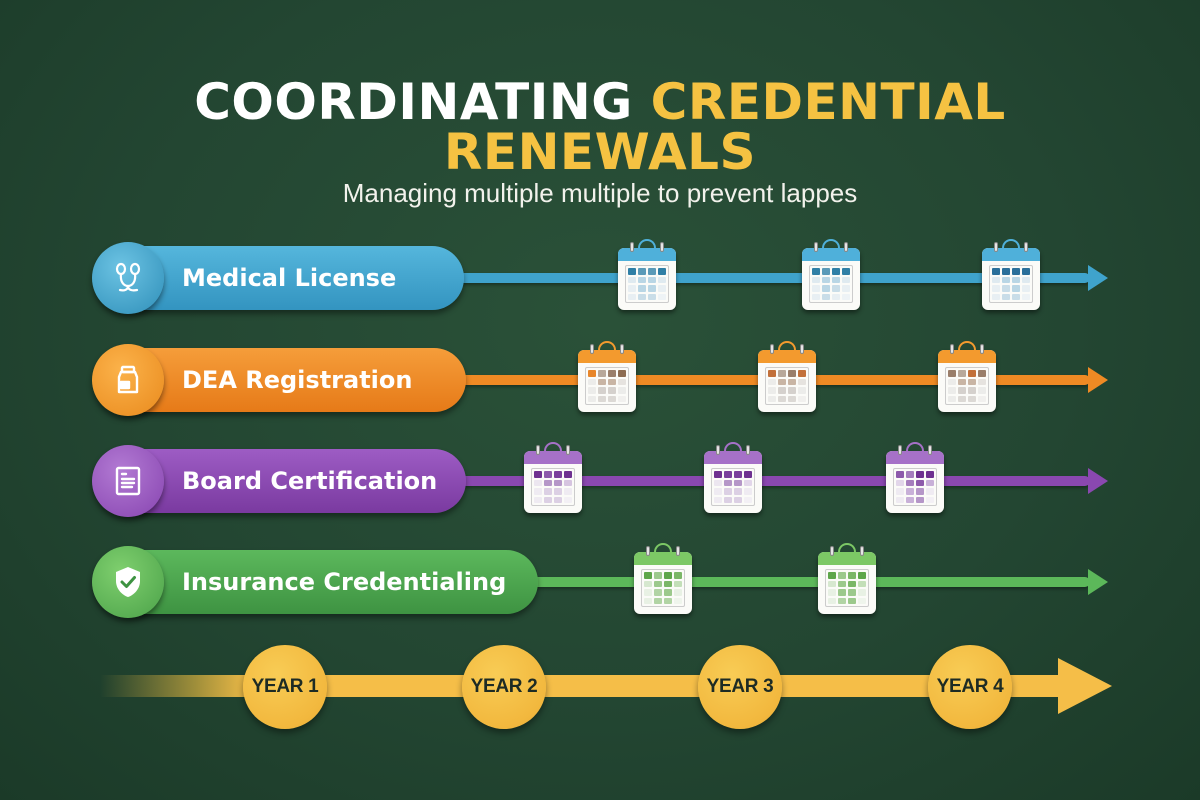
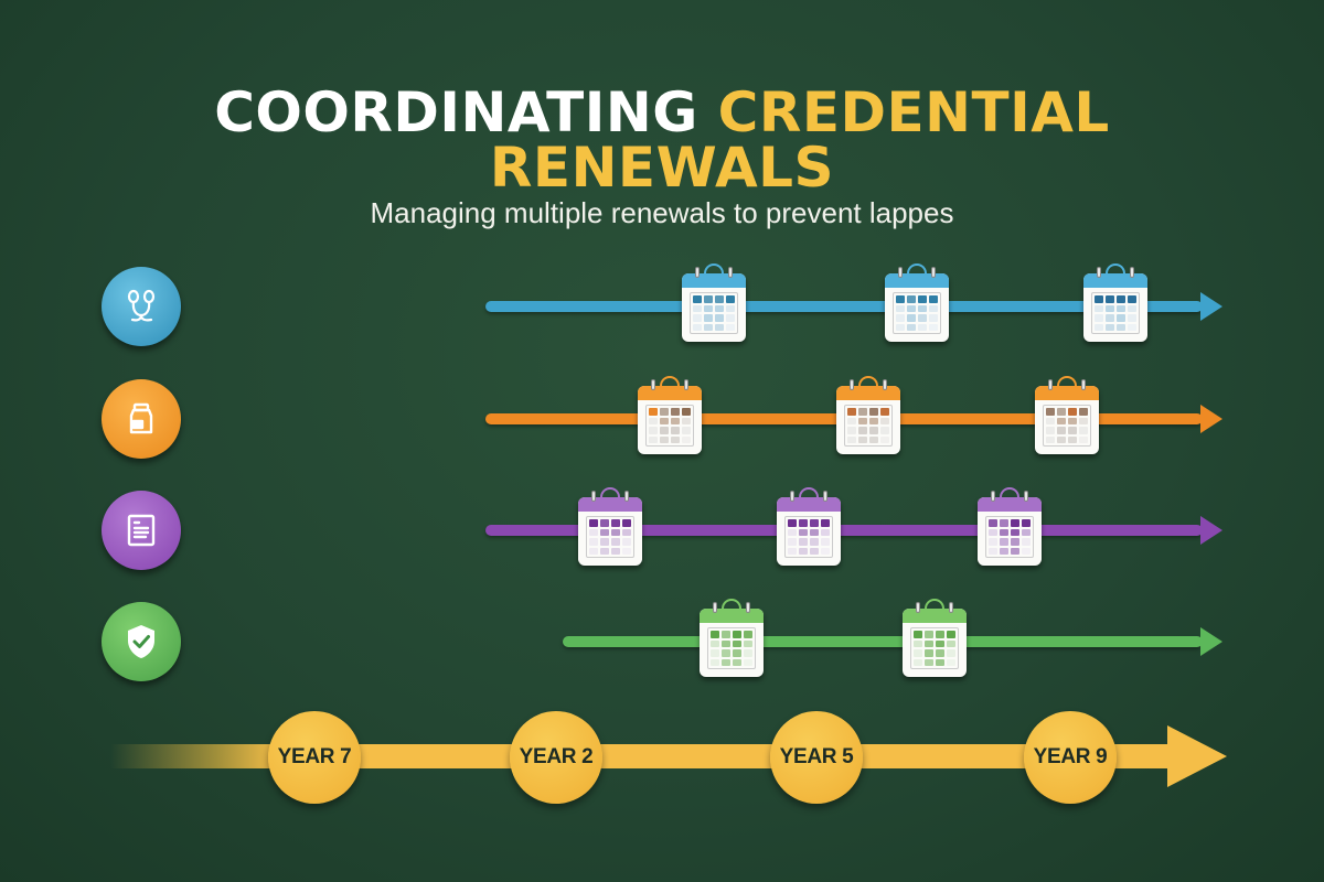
  COORDINATING CREDENTIAL
  RENEWALS
- Managing multiple multiple to prevent lappes
+ Managing multiple renewals to prevent lappes
- Medical License
- DEA Registration
- Board Certification
- Insurance Credentialing
- YEAR 1
+ YEAR 7
  YEAR 2
- YEAR 3
+ YEAR 5
- YEAR 4
+ YEAR 9
